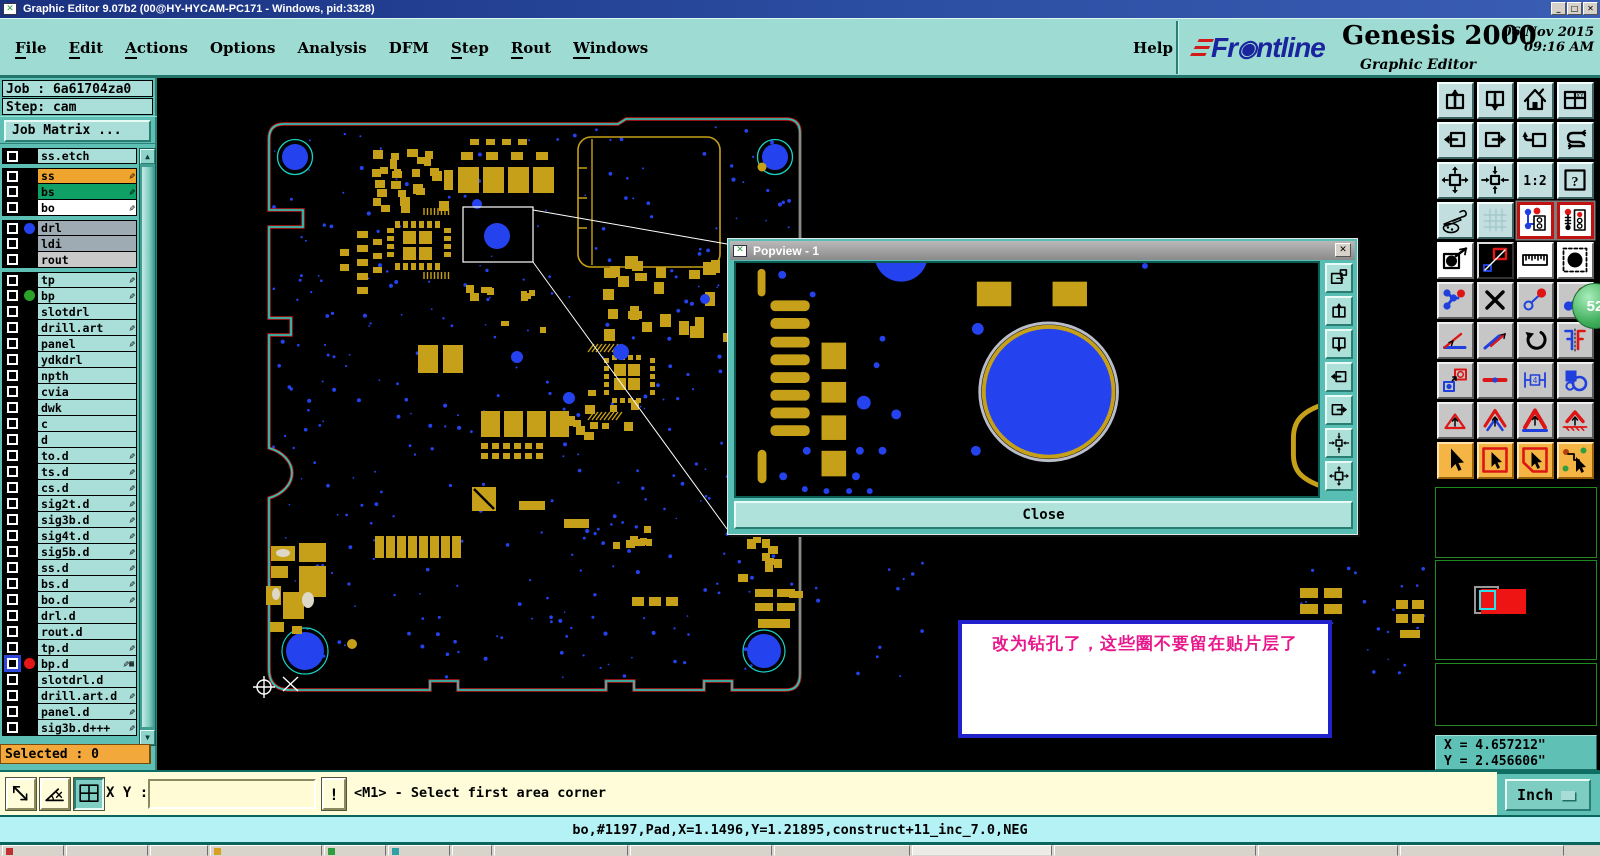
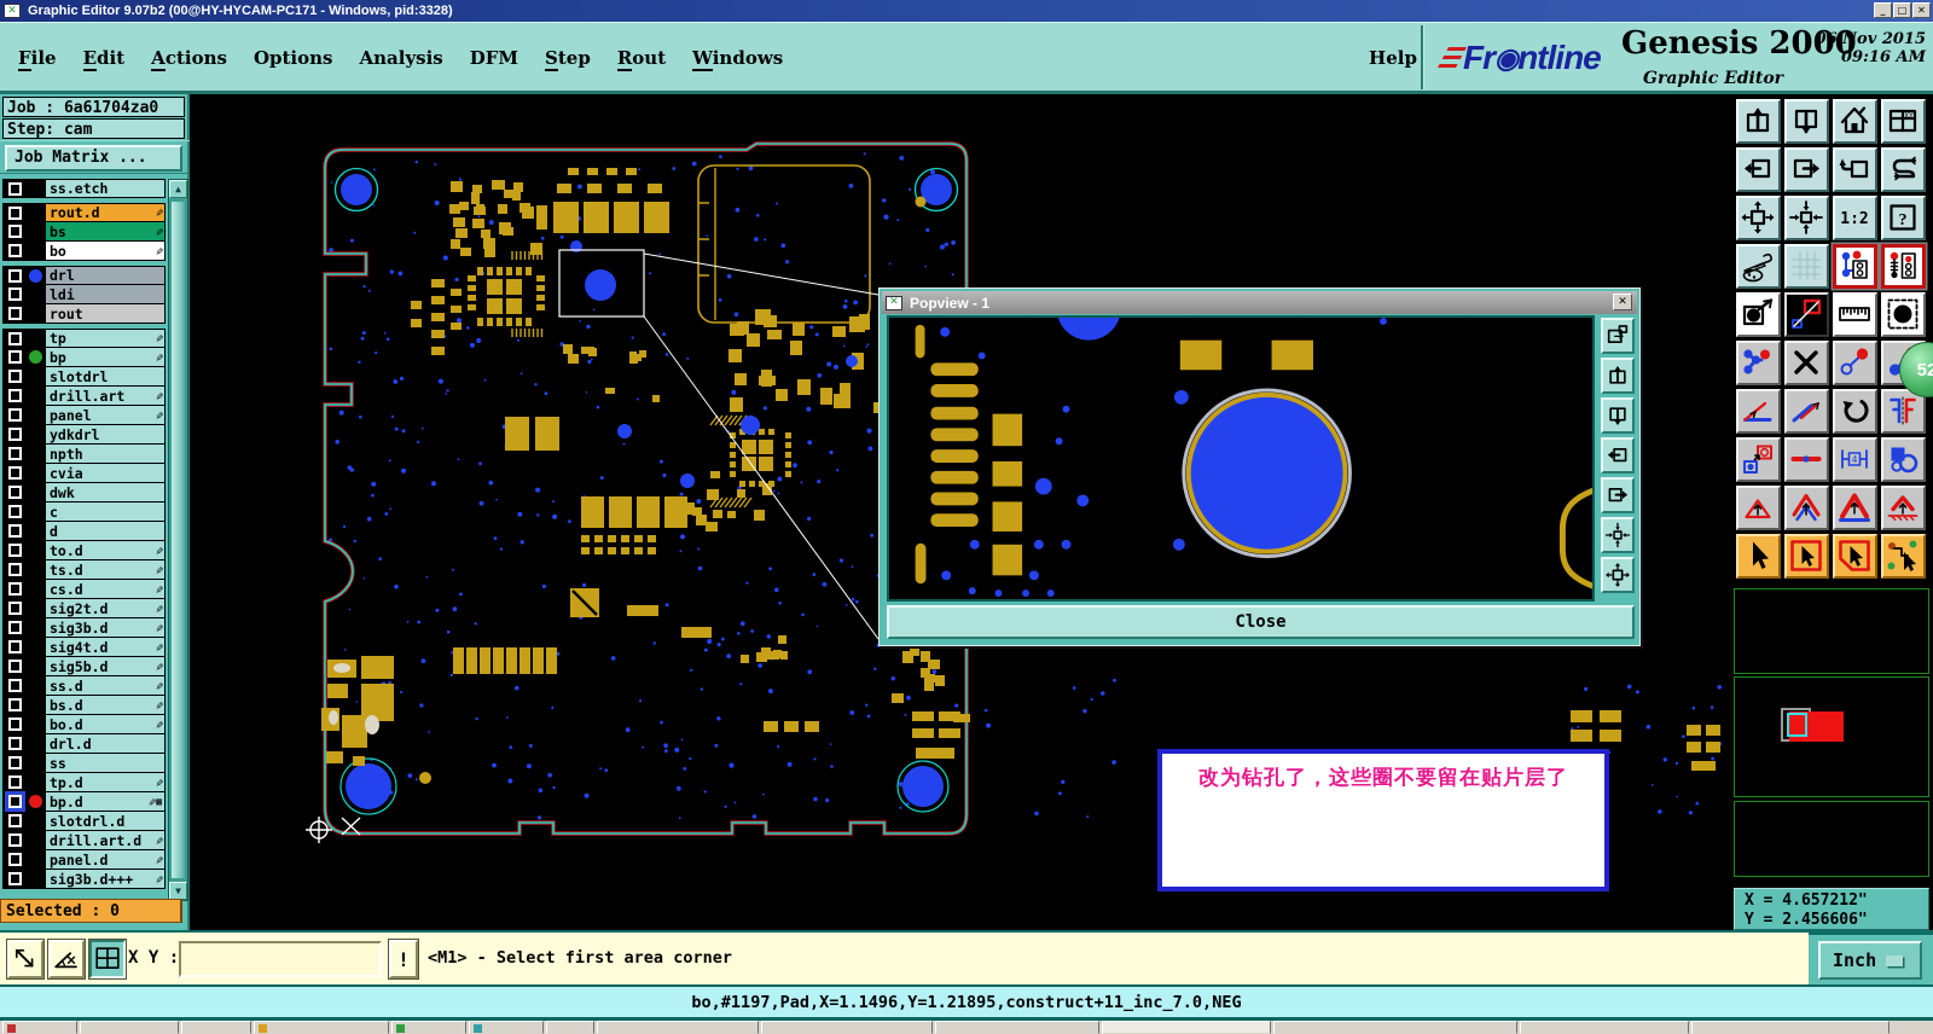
  ✕
  Graphic Editor 9.07b2 (00@HY-HYCAM-PC171 - Windows, pid:3328)
  _
  □
  ✕
  File
  Edit
  Actions
  Options
  Analysis
  DFM
  Step
  Rout
  Windows
  Help
  Fr◉ntline
  Genesis 2000
  06 Nov 2015
  09:16 AM
  Graphic Editor
  Job : 6a61704za0
  Step: cam
  Job Matrix ...
  ss.etch
- ss
+ rout.d
  bs
  bo
  drl
  ldi
  rout
  tp
  bp
  slotdrl
  drill.art
  panel
  ydkdrl
  npth
  cvia
  dwk
  c
  d
  to.d
  ts.d
  cs.d
  sig2t.d
  sig3b.d
  sig4t.d
  sig5b.d
  ss.d
  bs.d
  bo.d
  drl.d
- rout.d
+ ss
  tp.d
  bp.d
  ▦
  slotdrl.d
  drill.art.d
  panel.d
  sig3b.d+++
  ▲
  ▼
  Selected : 0
  改为钻孔了，这些圈不要留在贴片层了
  ✕
  Popview - 1
  ✕
  Close
  1:2
  ?
  4
  52
  X = 4.657212"
  Y = 2.456606"
  X Y :
  !
  <M1> - Select first area corner
  Inch
  bo,#1197,Pad,X=1.1496,Y=1.21895,construct+11_inc_7.0,NEG
